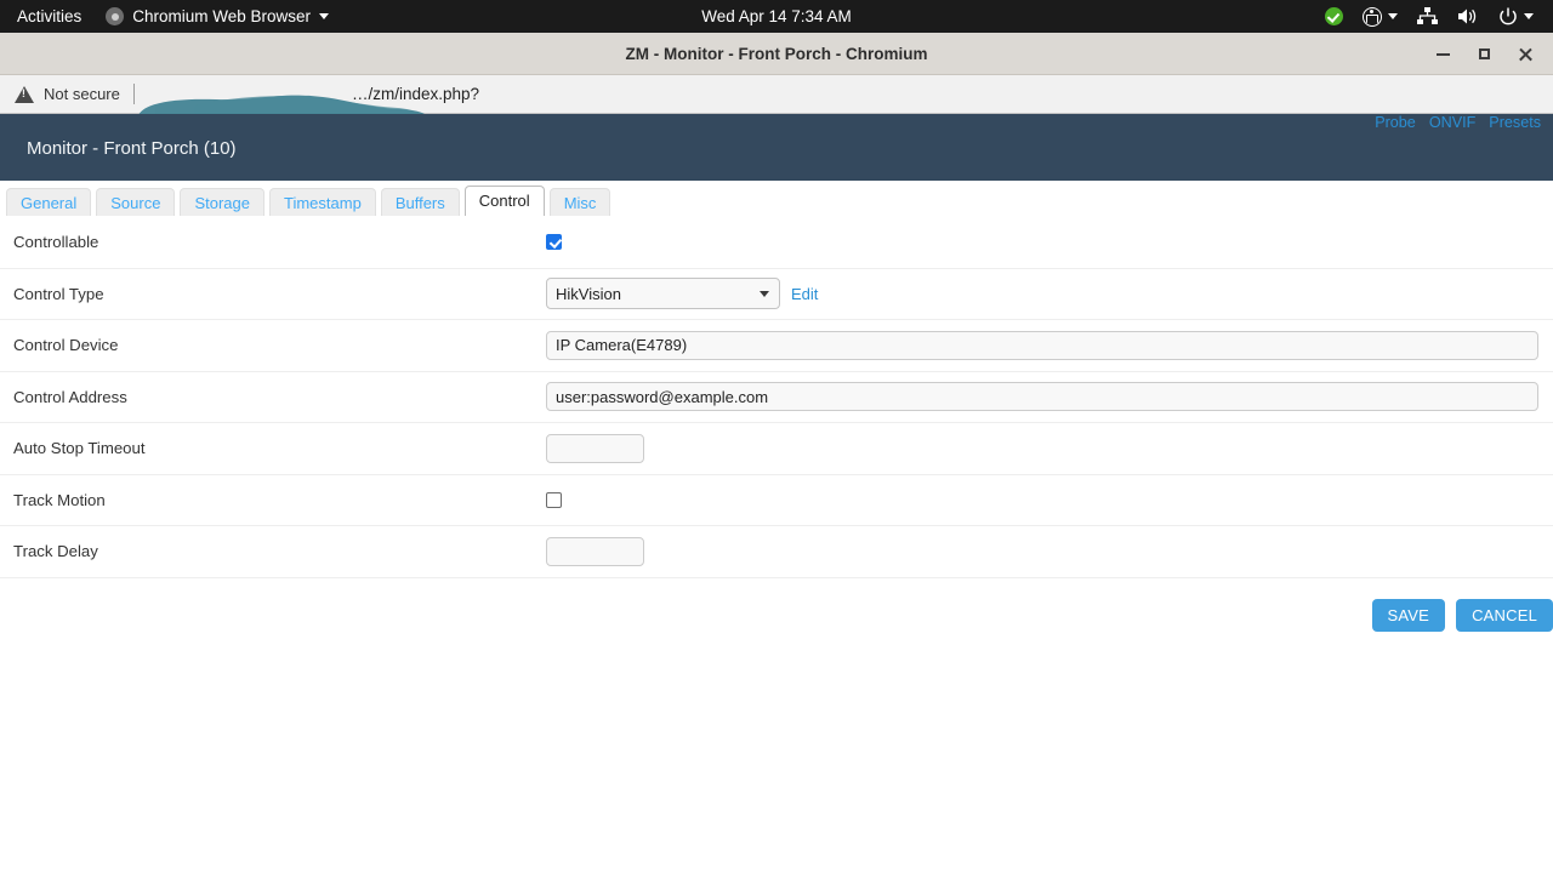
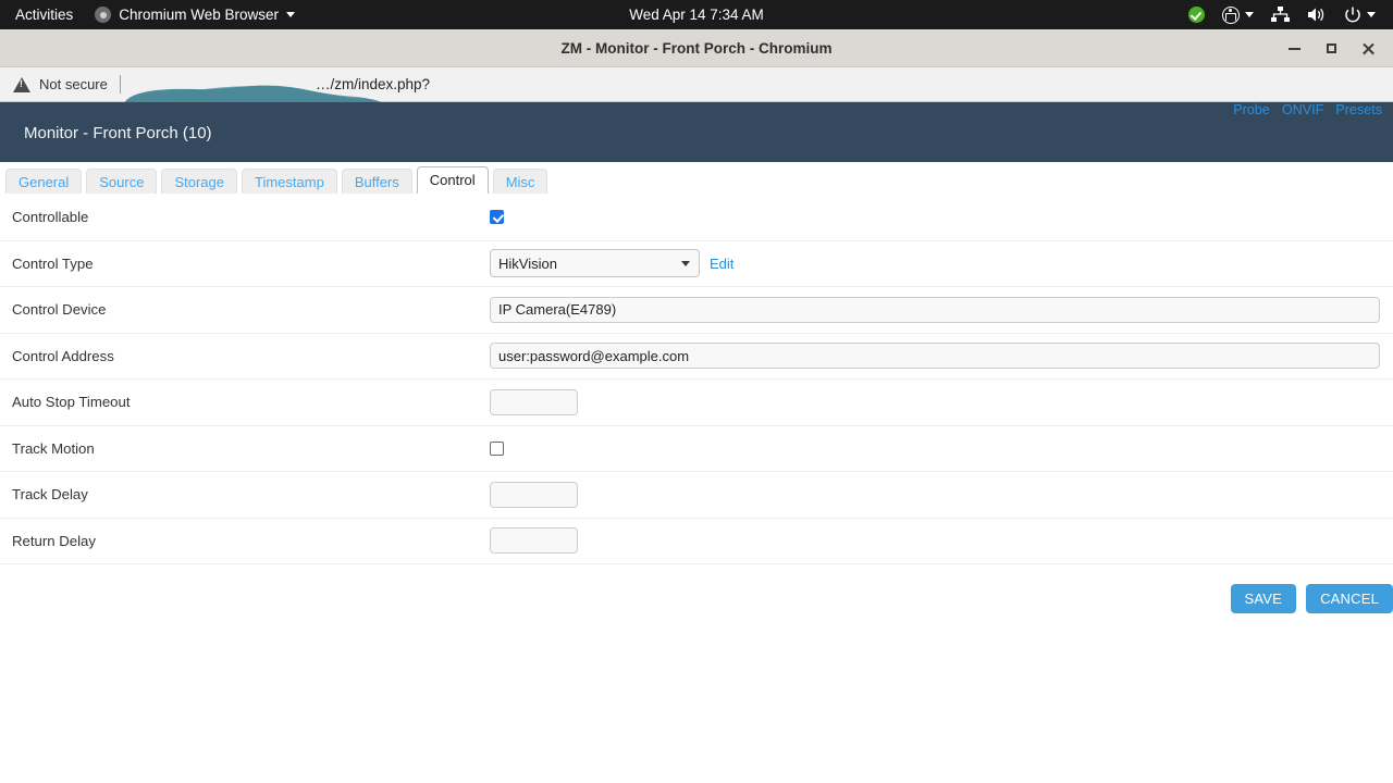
  Activities
  Chromium Web Browser
  Wed Apr 14 7:34 AM
  ZM - Monitor - Front Porch - Chromium
  Not secure
  …/zm/index.php?
  Monitor - Front Porch (10)
  Probe
  ONVIF
  Presets
  General
  Source
  Storage
  Timestamp
  Buffers
  Control
  Misc
  Controllable
  Control Type
  HikVision
  Edit
  Control Device
  IP Camera(E4789)
  Control Address
  user:password@example.com
  Auto Stop Timeout
  Track Motion
  Track Delay
+ Return Delay
  SAVE
  CANCEL
